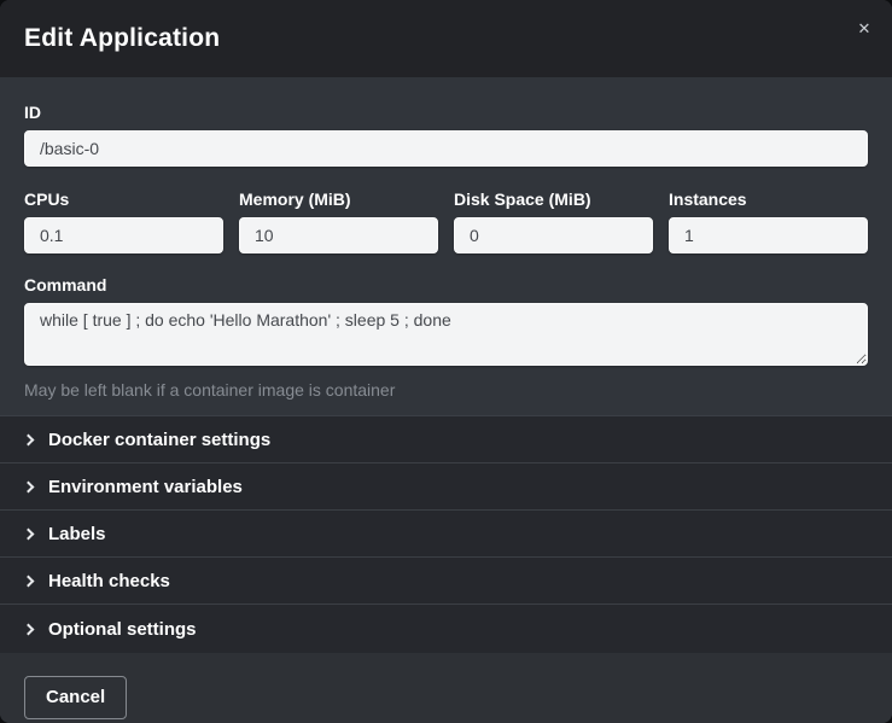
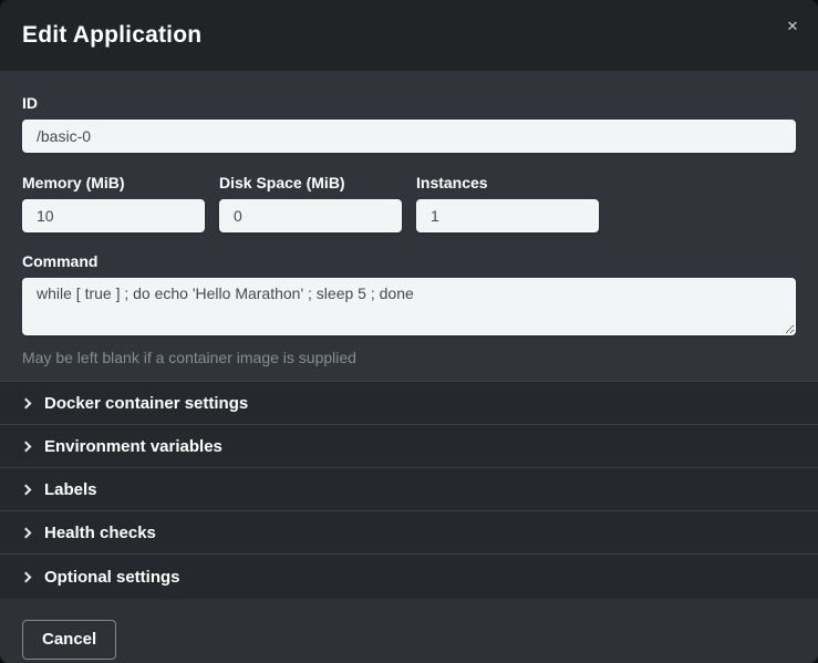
  Edit Application
  ✕
  ID
  /basic-0
- CPUs
- 0.1
  Memory (MiB)
  10
  Disk Space (MiB)
  0
  Instances
  1
  Command
  while [ true ] ; do echo 'Hello Marathon' ; sleep 5 ; done
- May be left blank if a container image is container
+ May be left blank if a container image is supplied
  Docker container settings
  Environment variables
  Labels
  Health checks
  Optional settings
  Cancel
